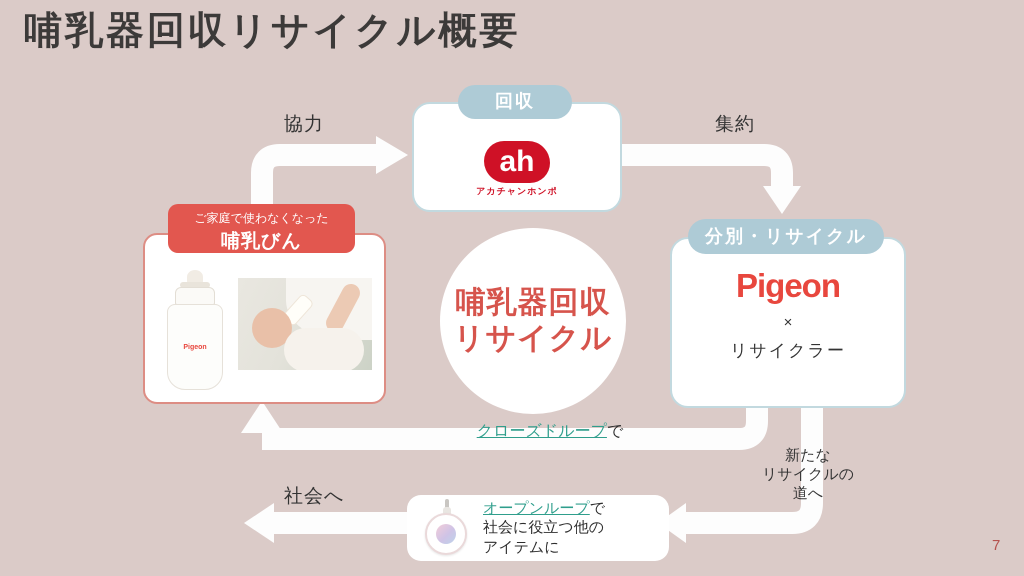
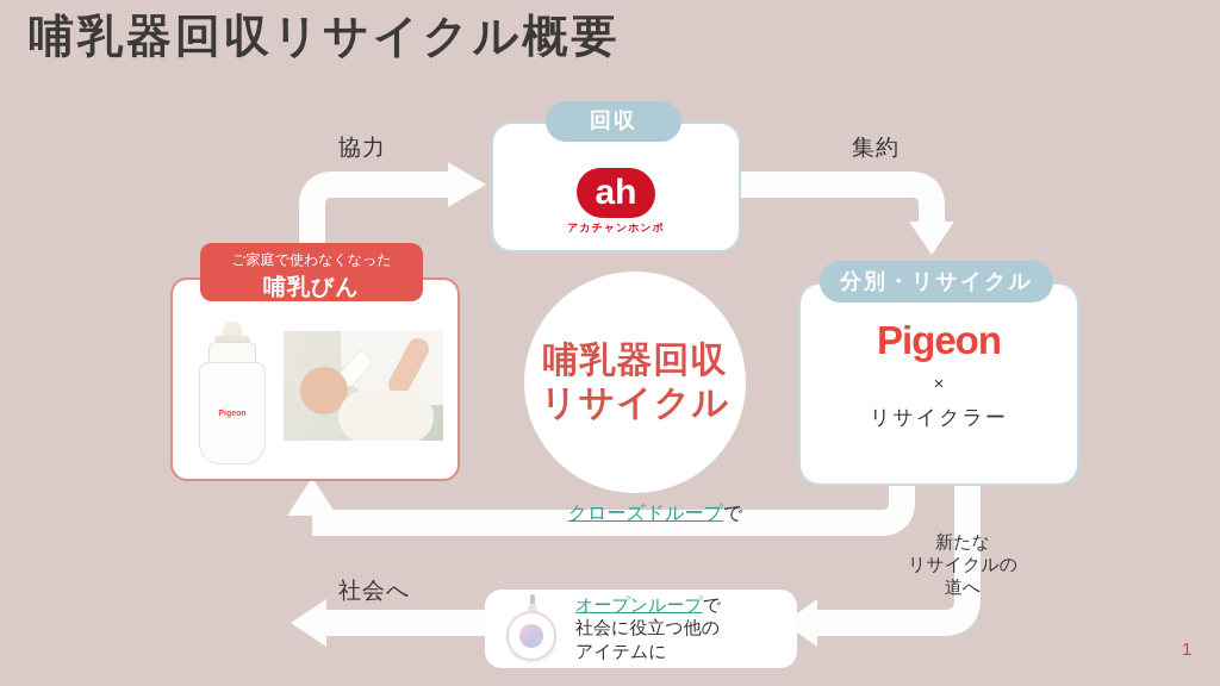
  哺乳器回収リサイクル概要
  協力
  集約
  社会へ
  回収
  ah
  アカチャンホンポ
  ご家庭で使わなくなった
  哺乳びん
  哺乳器回収
  リサイクル
  分別・リサイクル
  Pigeon
  ×
  リサイクラー
  クローズドループで
  新たな
  リサイクルの
  道へ
  オープンループで
  社会に役立つ他の
  アイテムに
- 7
+ 1
